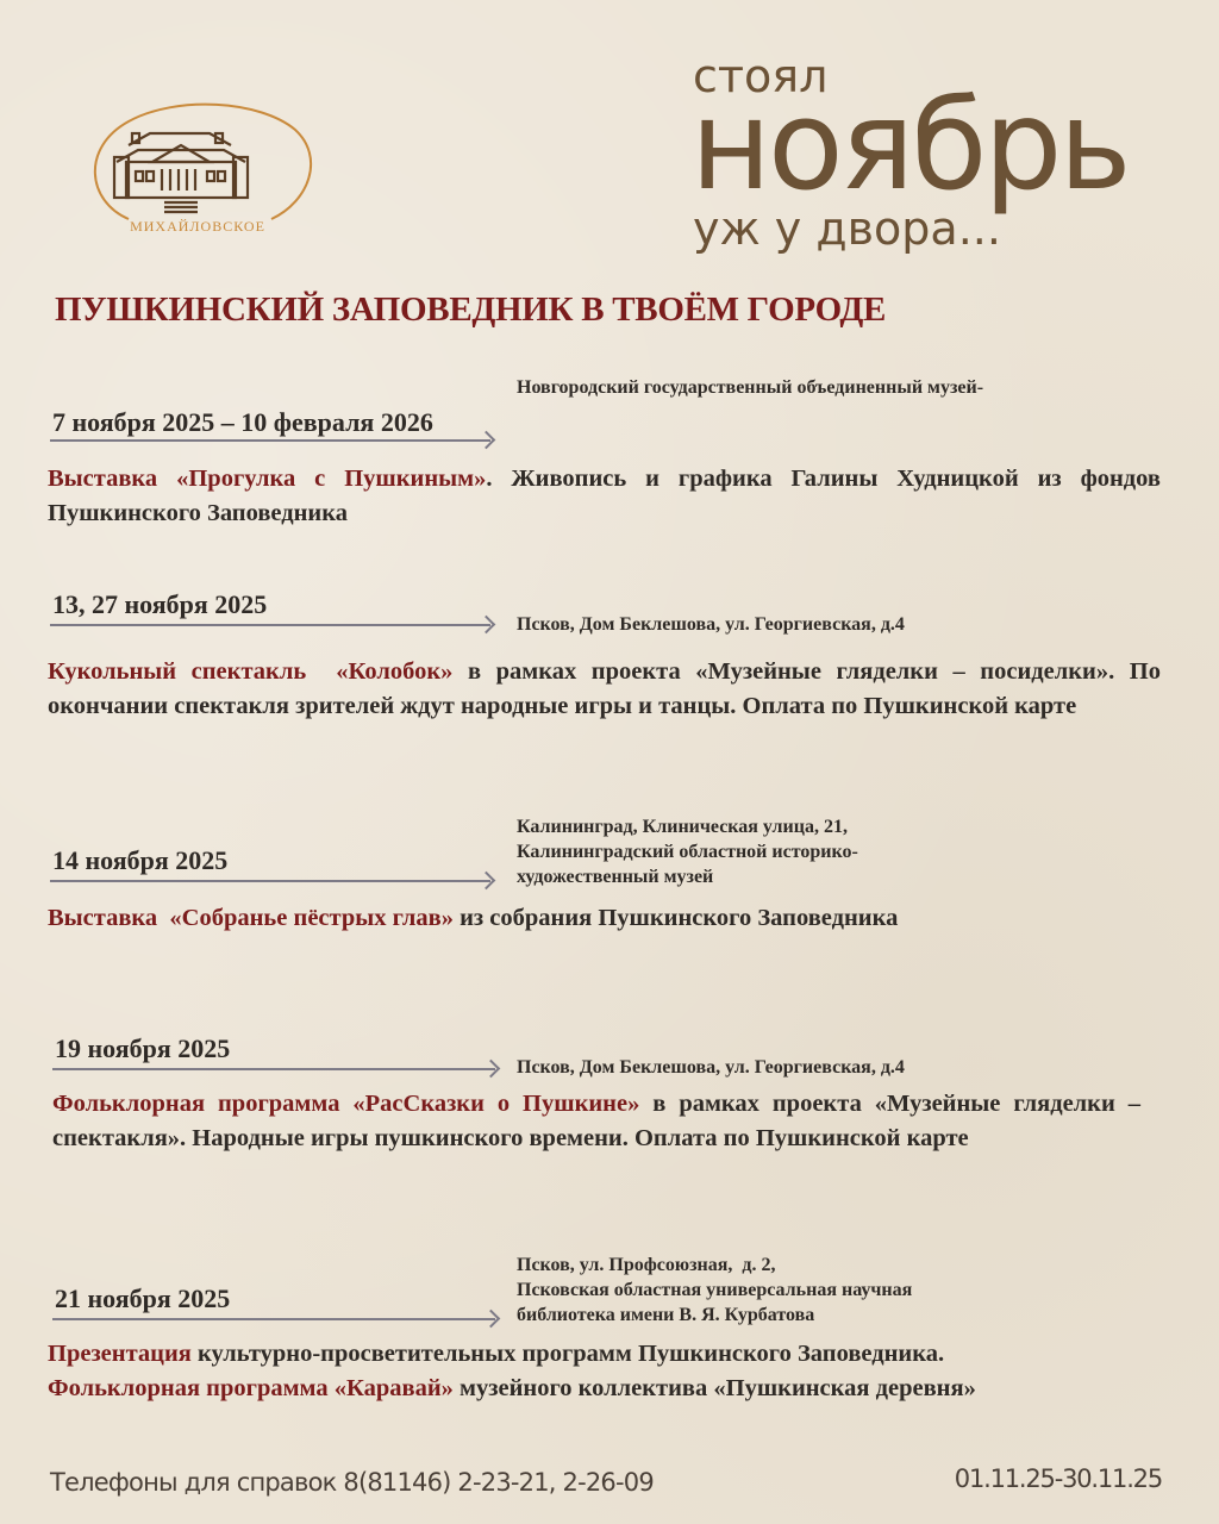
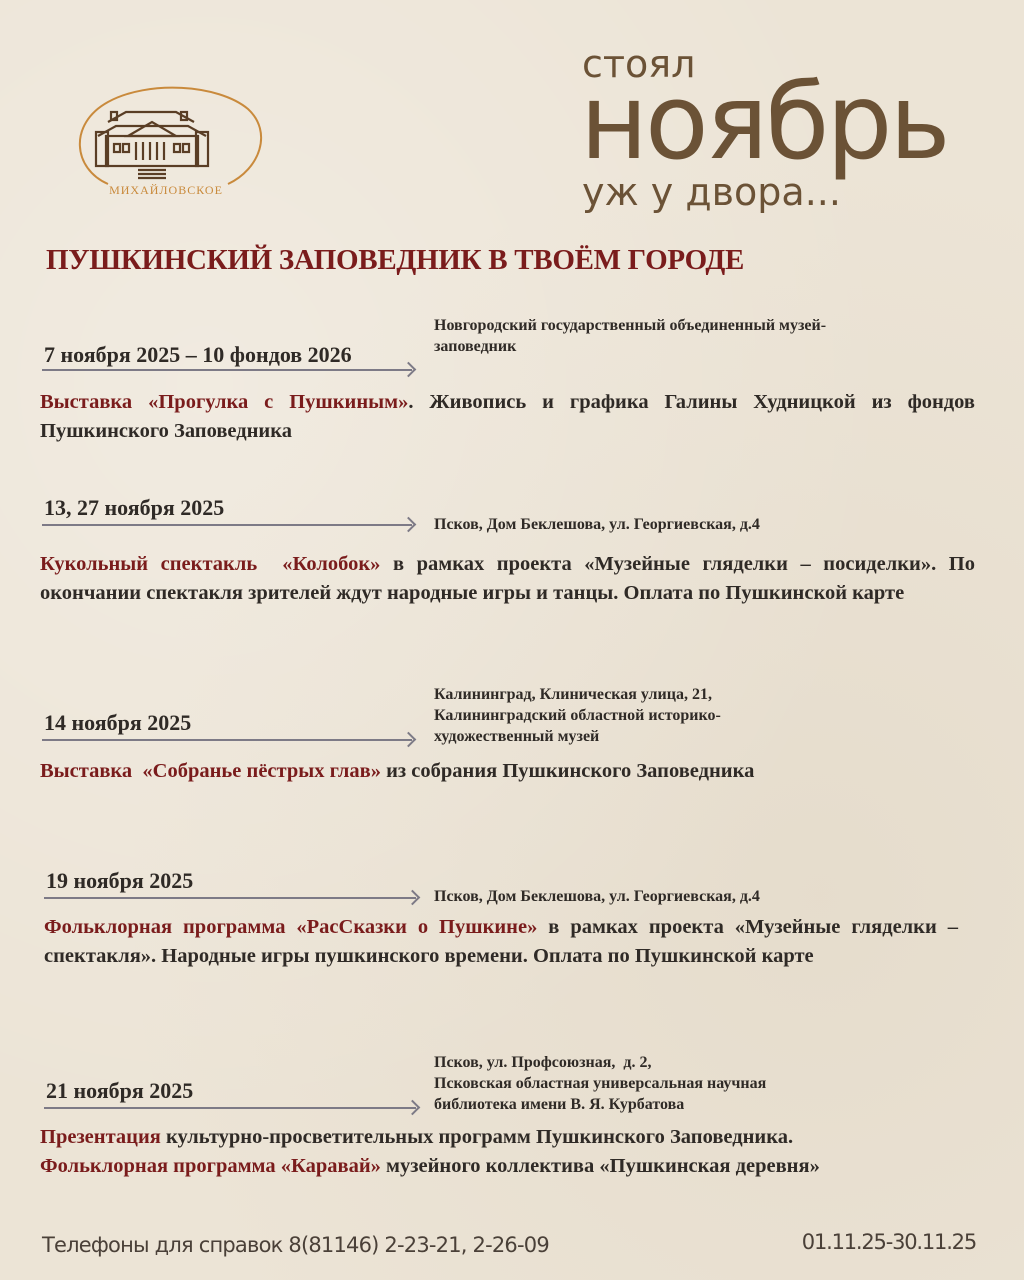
  МИХАЙЛОВСКОЕ
  стоял
  ноябрь
  уж у двора...
  ПУШКИНСКИЙ ЗАПОВЕДНИК В ТВОЁМ ГОРОДЕ
- 7 ноября 2025 – 10 февраля 2026
+ 7 ноября 2025 – 10 фондов 2026
  Новгородский государственный объединенный музей-
+ заповедник
  Выставка «Прогулка с Пушкиным». Живопись и графика Галины Худницкой из фондов Пушкинского Заповедника
  13, 27 ноября 2025
  Псков, Дом Беклешова, ул. Георгиевская, д.4
  Кукольный спектакль «Колобок» в рамках проекта «Музейные гляделки – посиделки». По окончании спектакля зрителей ждут народные игры и танцы. Оплата по Пушкинской карте
  14 ноября 2025
  Калининград, Клиническая улица, 21,
  Калининградский областной историко-
  художественный музей
  Выставка «Собранье пёстрых глав» из собрания Пушкинского Заповедника
  19 ноября 2025
  Псков, Дом Беклешова, ул. Георгиевская, д.4
  Фольклорная программа «РасСказки о Пушкине» в рамках проекта «Музейные гляделки – спектакля». Народные игры пушкинского времени. Оплата по Пушкинской карте
  21 ноября 2025
  Псков, ул. Профсоюзная, д. 2,
  Псковская областная универсальная научная
  библиотека имени В. Я. Курбатова
  Презентация культурно-просветительных программ Пушкинского Заповедника.
  Фольклорная программа «Каравай» музейного коллектива «Пушкинская деревня»
  Телефоны для справок 8(81146) 2-23-21, 2-26-09
  01.11.25-30.11.25
